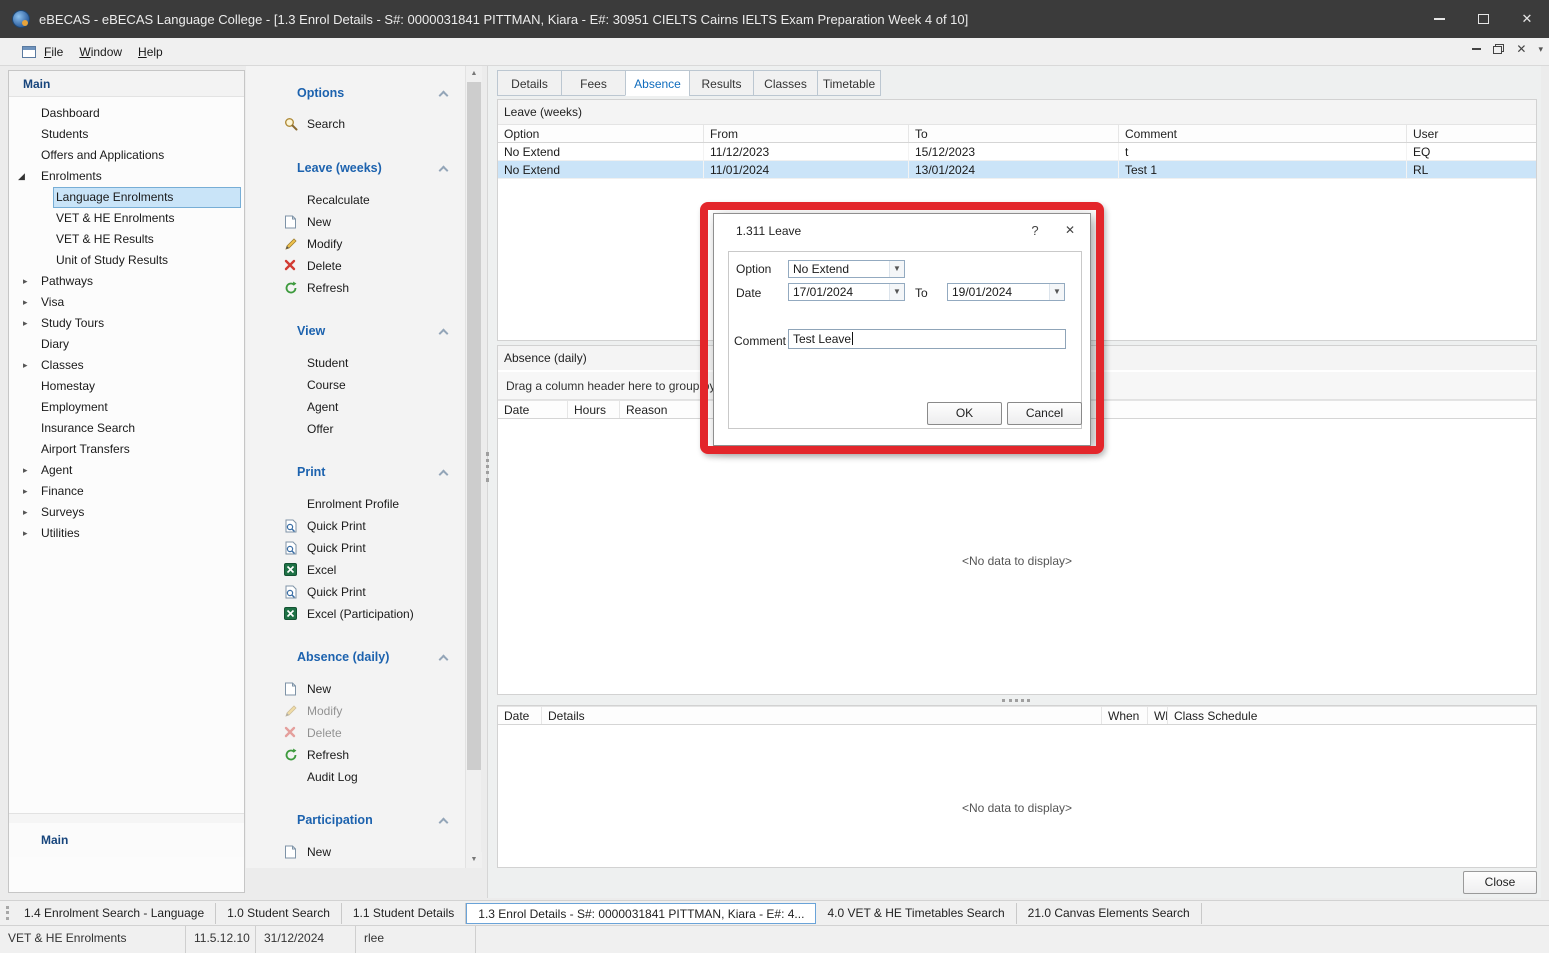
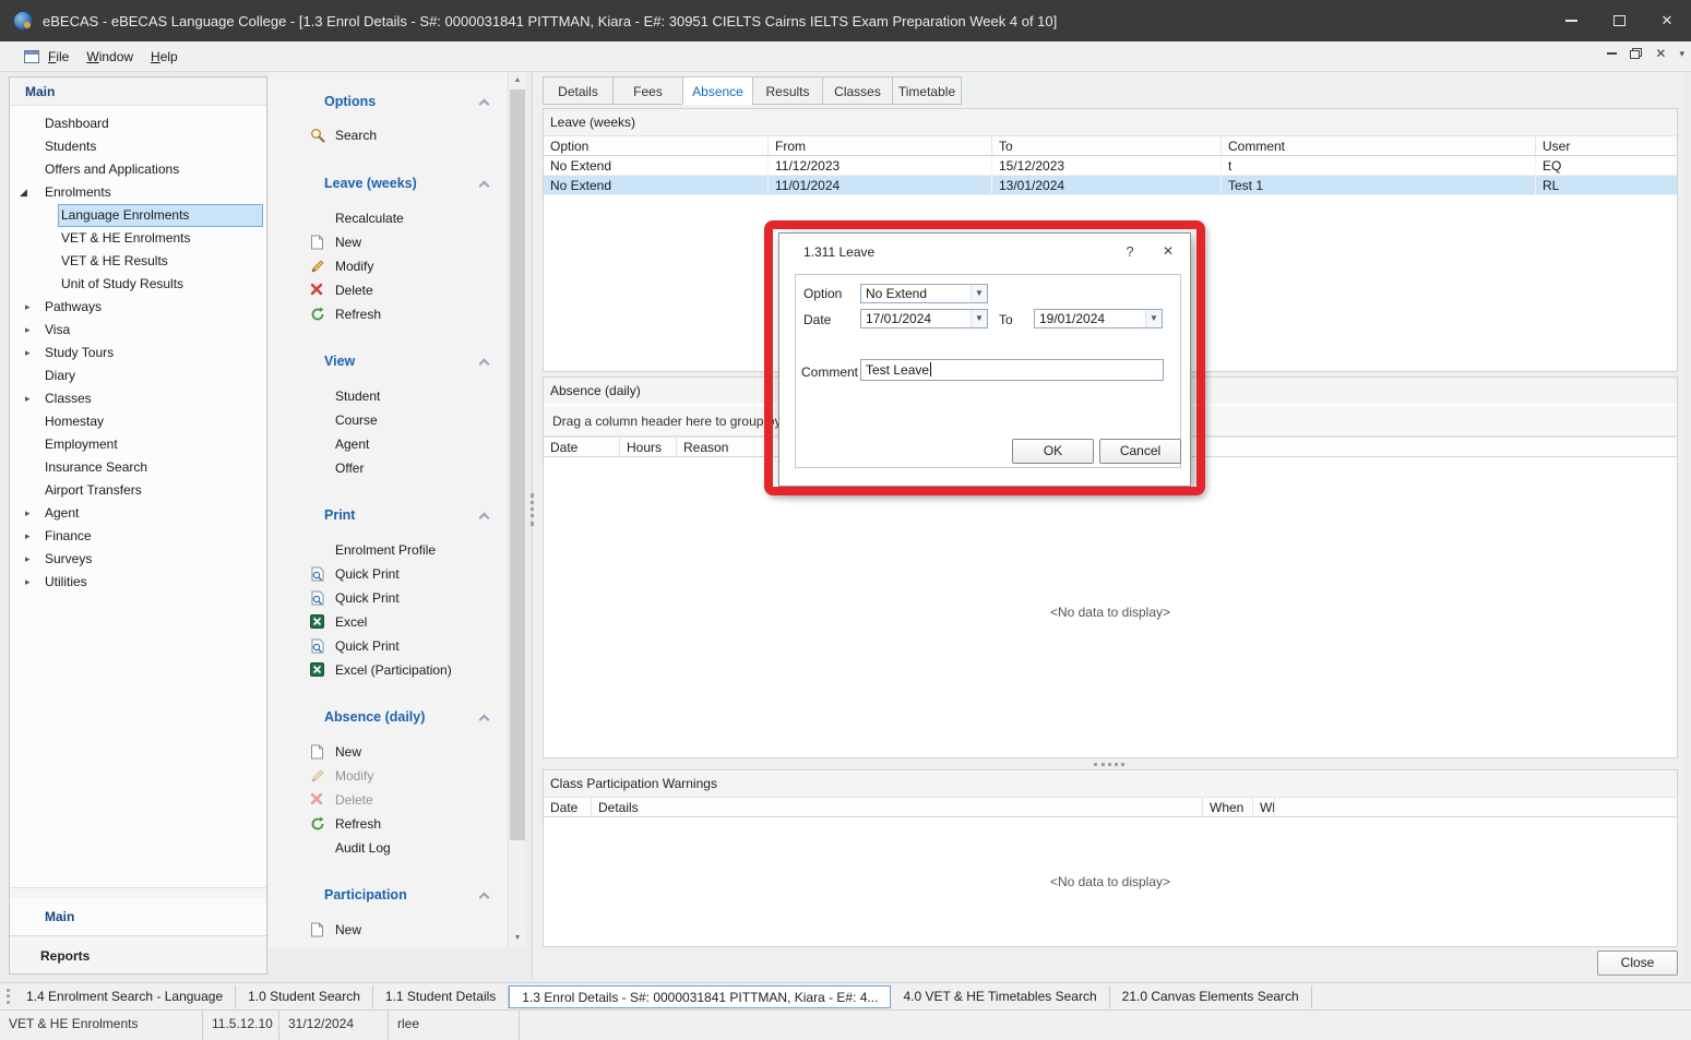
  eBECAS - eBECAS Language College - [1.3 Enrol Details - S#: 0000031841 PITTMAN, Kiara - E#: 30951 CIELTS Cairns IELTS Exam Preparation Week 4 of 10]
  ✕
  File
  Window
  Help
  ✕
  ▾
  Main
  Dashboard
  Students
  Offers and Applications
  ◢
  Enrolments
  Language Enrolments
  VET & HE Enrolments
  VET & HE Results
  Unit of Study Results
  ▸
  Pathways
  ▸
  Visa
  ▸
  Study Tours
  Diary
  ▸
  Classes
  Homestay
  Employment
  Insurance Search
  Airport Transfers
  ▸
  Agent
  ▸
  Finance
  ▸
  Surveys
  ▸
  Utilities
  Main
+ Reports
  Options
  Search
  Leave (weeks)
  Recalculate
  New
  Modify
  Delete
  Refresh
  View
  Student
  Course
  Agent
  Offer
  Print
  Enrolment Profile
  Quick Print
  Quick Print
  Excel
  Quick Print
  Excel (Participation)
  Absence (daily)
  New
  Modify
  Delete
  Refresh
  Audit Log
  Participation
  New
  Details
  Fees
  Absence
  Results
  Classes
  Timetable
  Leave (weeks)
  Option
  From
  To
  Comment
  User
  No Extend
  11/12/2023
  15/12/2023
  t
  EQ
  No Extend
  11/01/2024
  13/01/2024
  Test 1
  RL
  Absence (daily)
  Drag a column header here to group b
  Date
  Hours
  Reason
  <No data to display>
+ Class Participation Warnings
  Date
  Details
  When
- Class Schedule
  <No data to display>
  Close
  1.4 Enrolment Search - Language
  1.0 Student Search
  1.1 Student Details
  1.3 Enrol Details - S#: 0000031841 PITTMAN, Kiara - E#: 4...
  4.0 VET & HE Timetables Search
  21.0 Canvas Elements Search
  VET & HE Enrolments
  11.5.12.10
  31/12/2024
  rlee
  1.311 Leave
  ?
  ✕
  Option
  No Extend
  ▼
  Date
  17/01/2024
  ▼
  To
  19/01/2024
  ▼
  Comment
  Test Leave
  OK
  Cancel
